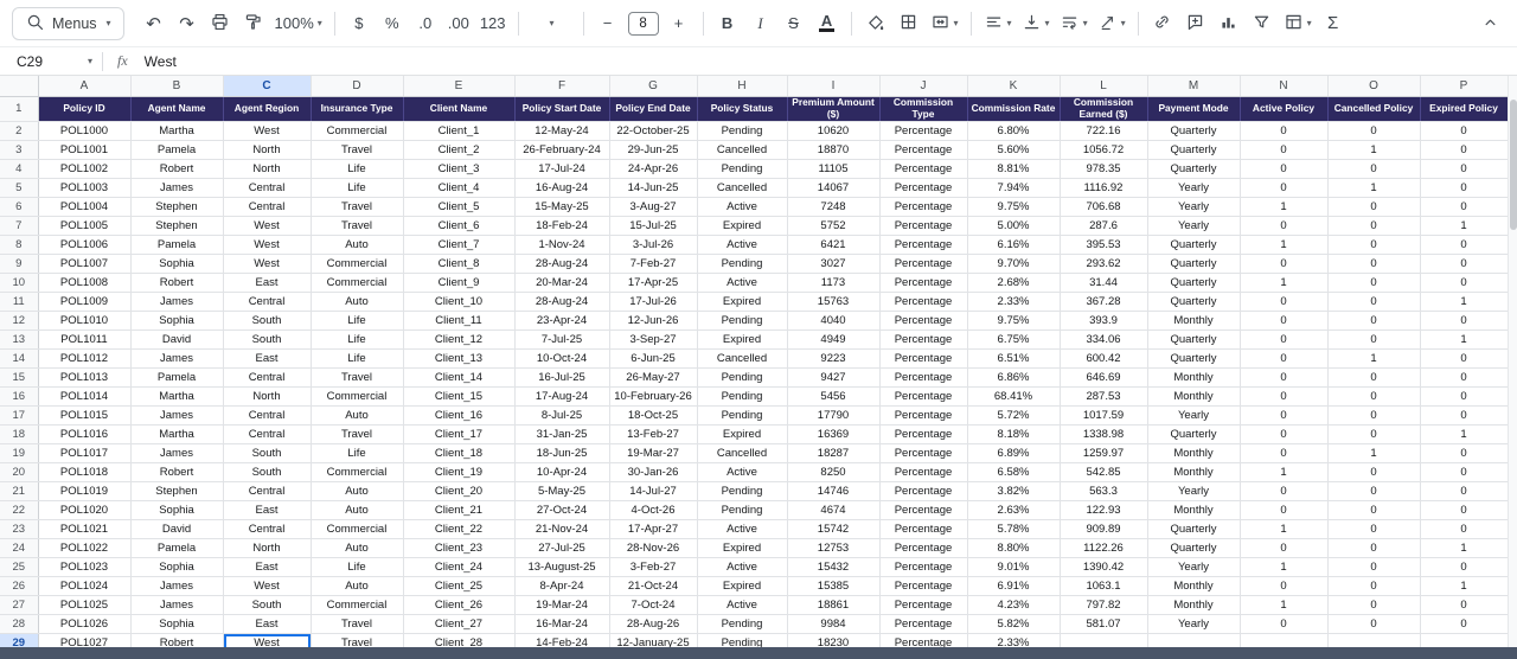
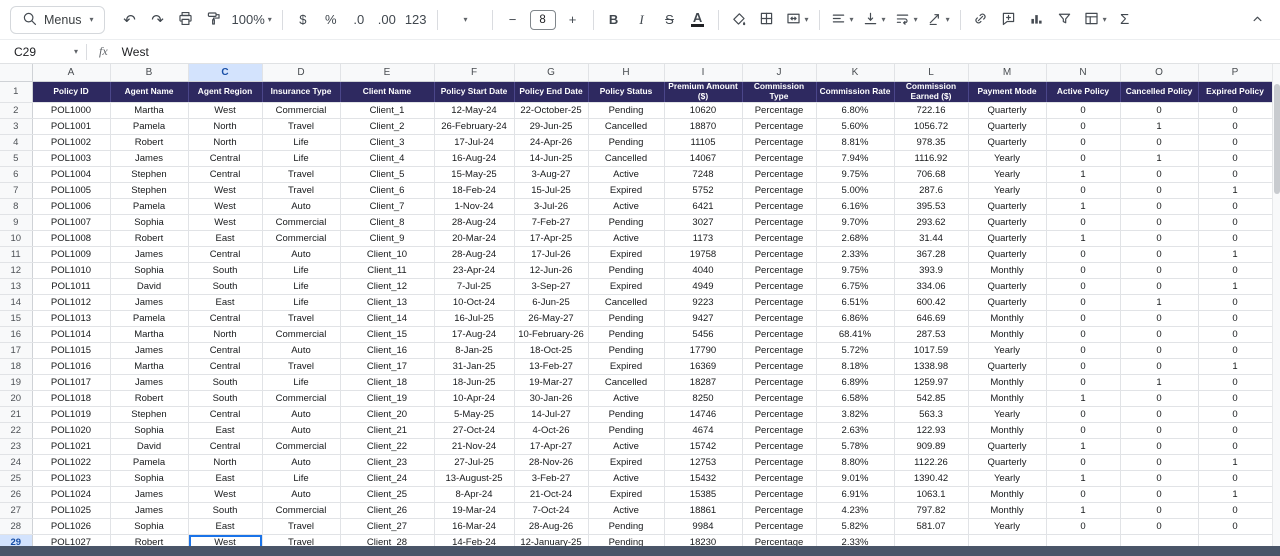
  Menus
  ▾
  ↶
  ↷
  100%
  ▾
  $
  %
  .0
  .00
  123
  ▾
  −
  8
  +
  B
  I
  S
  A
  ▾
  ▾
  ▾
  ▾
  ▾
  ▾
  Σ
  C29
  ▾
  fx
  West
  	A	B	C	D	E	F	G	H	I	J	K	L	M	N	O	P
  1	Policy ID	Agent Name	Agent Region	Insurance Type	Client Name	Policy Start Date	Policy End Date	Policy Status	Premium Amount ($)	Commission Type	Commission Rate	Commission Earned ($)	Payment Mode	Active Policy	Cancelled Policy	Expired Policy
  2	POL1000	Martha	West	Commercial	Client_1	12-May-24	22-October-25	Pending	10620	Percentage	6.80%	722.16	Quarterly	0	0	0
  3	POL1001	Pamela	North	Travel	Client_2	26-February-24	29-Jun-25	Cancelled	18870	Percentage	5.60%	1056.72	Quarterly	0	1	0
  4	POL1002	Robert	North	Life	Client_3	17-Jul-24	24-Apr-26	Pending	11105	Percentage	8.81%	978.35	Quarterly	0	0	0
  5	POL1003	James	Central	Life	Client_4	16-Aug-24	14-Jun-25	Cancelled	14067	Percentage	7.94%	1116.92	Yearly	0	1	0
  6	POL1004	Stephen	Central	Travel	Client_5	15-May-25	3-Aug-27	Active	7248	Percentage	9.75%	706.68	Yearly	1	0	0
  7	POL1005	Stephen	West	Travel	Client_6	18-Feb-24	15-Jul-25	Expired	5752	Percentage	5.00%	287.6	Yearly	0	0	1
  8	POL1006	Pamela	West	Auto	Client_7	1-Nov-24	3-Jul-26	Active	6421	Percentage	6.16%	395.53	Quarterly	1	0	0
  9	POL1007	Sophia	West	Commercial	Client_8	28-Aug-24	7-Feb-27	Pending	3027	Percentage	9.70%	293.62	Quarterly	0	0	0
  10	POL1008	Robert	East	Commercial	Client_9	20-Mar-24	17-Apr-25	Active	1173	Percentage	2.68%	31.44	Quarterly	1	0	0
- 11	POL1009	James	Central	Auto	Client_10	28-Aug-24	17-Jul-26	Expired	15763	Percentage	2.33%	367.28	Quarterly	0	0	1
+ 11	POL1009	James	Central	Auto	Client_10	28-Aug-24	17-Jul-26	Expired	19758	Percentage	2.33%	367.28	Quarterly	0	0	1
  12	POL1010	Sophia	South	Life	Client_11	23-Apr-24	12-Jun-26	Pending	4040	Percentage	9.75%	393.9	Monthly	0	0	0
  13	POL1011	David	South	Life	Client_12	7-Jul-25	3-Sep-27	Expired	4949	Percentage	6.75%	334.06	Quarterly	0	0	1
  14	POL1012	James	East	Life	Client_13	10-Oct-24	6-Jun-25	Cancelled	9223	Percentage	6.51%	600.42	Quarterly	0	1	0
  15	POL1013	Pamela	Central	Travel	Client_14	16-Jul-25	26-May-27	Pending	9427	Percentage	6.86%	646.69	Monthly	0	0	0
  16	POL1014	Martha	North	Commercial	Client_15	17-Aug-24	10-February-26	Pending	5456	Percentage	68.41%	287.53	Monthly	0	0	0
- 17	POL1015	James	Central	Auto	Client_16	8-Jul-25	18-Oct-25	Pending	17790	Percentage	5.72%	1017.59	Yearly	0	0	0
+ 17	POL1015	James	Central	Auto	Client_16	8-Jan-25	18-Oct-25	Pending	17790	Percentage	5.72%	1017.59	Yearly	0	0	0
  18	POL1016	Martha	Central	Travel	Client_17	31-Jan-25	13-Feb-27	Expired	16369	Percentage	8.18%	1338.98	Quarterly	0	0	1
  19	POL1017	James	South	Life	Client_18	18-Jun-25	19-Mar-27	Cancelled	18287	Percentage	6.89%	1259.97	Monthly	0	1	0
  20	POL1018	Robert	South	Commercial	Client_19	10-Apr-24	30-Jan-26	Active	8250	Percentage	6.58%	542.85	Monthly	1	0	0
  21	POL1019	Stephen	Central	Auto	Client_20	5-May-25	14-Jul-27	Pending	14746	Percentage	3.82%	563.3	Yearly	0	0	0
  22	POL1020	Sophia	East	Auto	Client_21	27-Oct-24	4-Oct-26	Pending	4674	Percentage	2.63%	122.93	Monthly	0	0	0
  23	POL1021	David	Central	Commercial	Client_22	21-Nov-24	17-Apr-27	Active	15742	Percentage	5.78%	909.89	Quarterly	1	0	0
  24	POL1022	Pamela	North	Auto	Client_23	27-Jul-25	28-Nov-26	Expired	12753	Percentage	8.80%	1122.26	Quarterly	0	0	1
  25	POL1023	Sophia	East	Life	Client_24	13-August-25	3-Feb-27	Active	15432	Percentage	9.01%	1390.42	Yearly	1	0	0
  26	POL1024	James	West	Auto	Client_25	8-Apr-24	21-Oct-24	Expired	15385	Percentage	6.91%	1063.1	Monthly	0	0	1
  27	POL1025	James	South	Commercial	Client_26	19-Mar-24	7-Oct-24	Active	18861	Percentage	4.23%	797.82	Monthly	1	0	0
  28	POL1026	Sophia	East	Travel	Client_27	16-Mar-24	28-Aug-26	Pending	9984	Percentage	5.82%	581.07	Yearly	0	0	0
  29	POL1027	Robert	West	Travel	Client_28	14-Feb-24	12-January-25	Pending	18230	Percentage	2.33%
